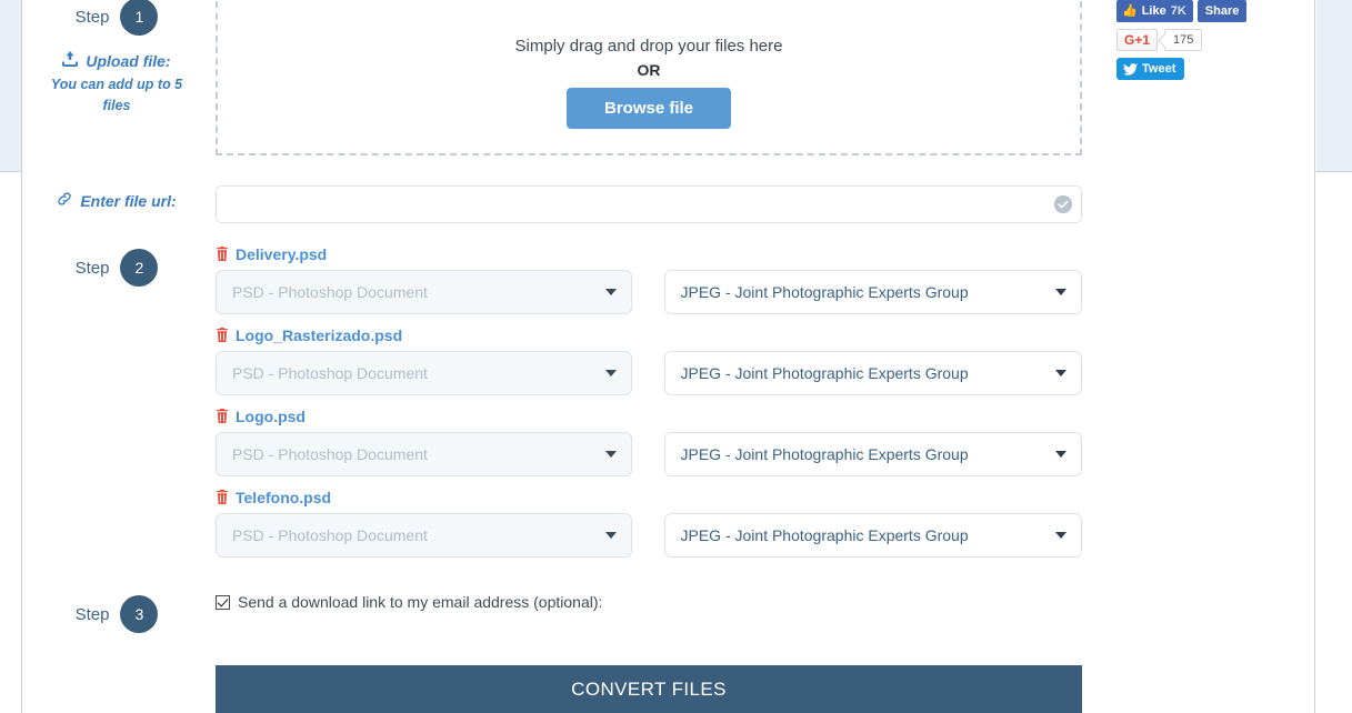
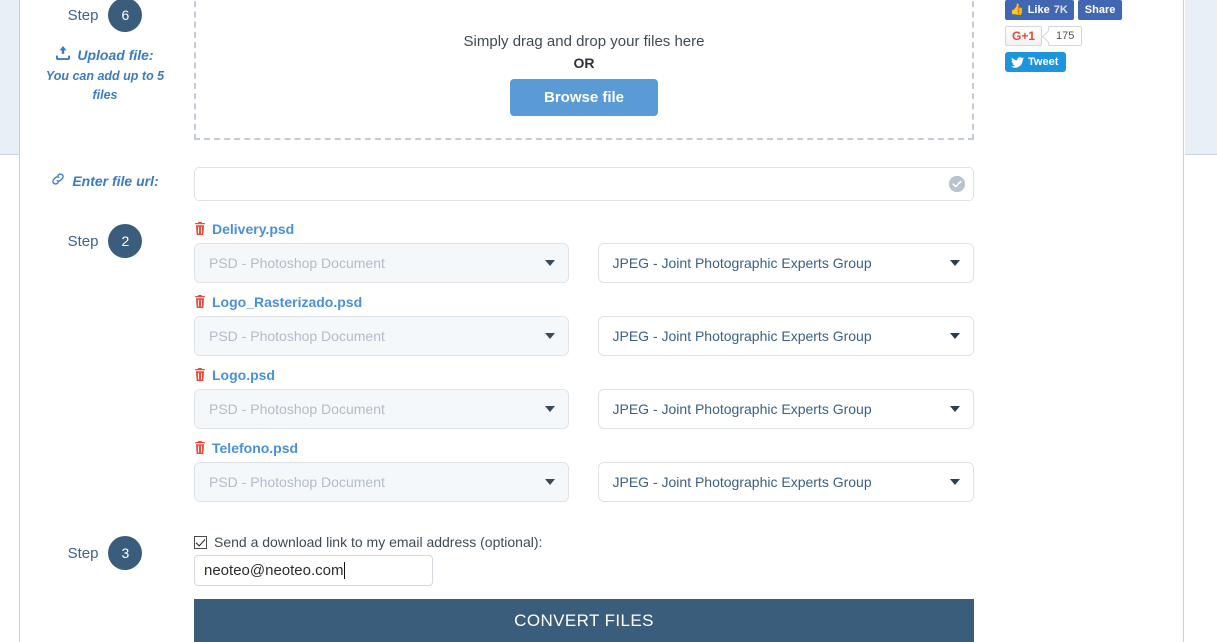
  👍
  Like
  7K
  Share
  G+1
  175
  Tweet
  Step
- 1
+ 6
  Upload file:
  You can add up to 5 files
  Simply drag and drop your files here
  OR
  Browse file
  Enter file url:
  Step
  2
  Delivery.psd
  PSD - Photoshop Document
  JPEG - Joint Photographic Experts Group
  Logo_Rasterizado.psd
  PSD - Photoshop Document
  JPEG - Joint Photographic Experts Group
  Logo.psd
  PSD - Photoshop Document
  JPEG - Joint Photographic Experts Group
  Telefono.psd
  PSD - Photoshop Document
  JPEG - Joint Photographic Experts Group
  Step
  3
  Send a download link to my email address (optional):
+ neoteo@neoteo.com
  CONVERT FILES
